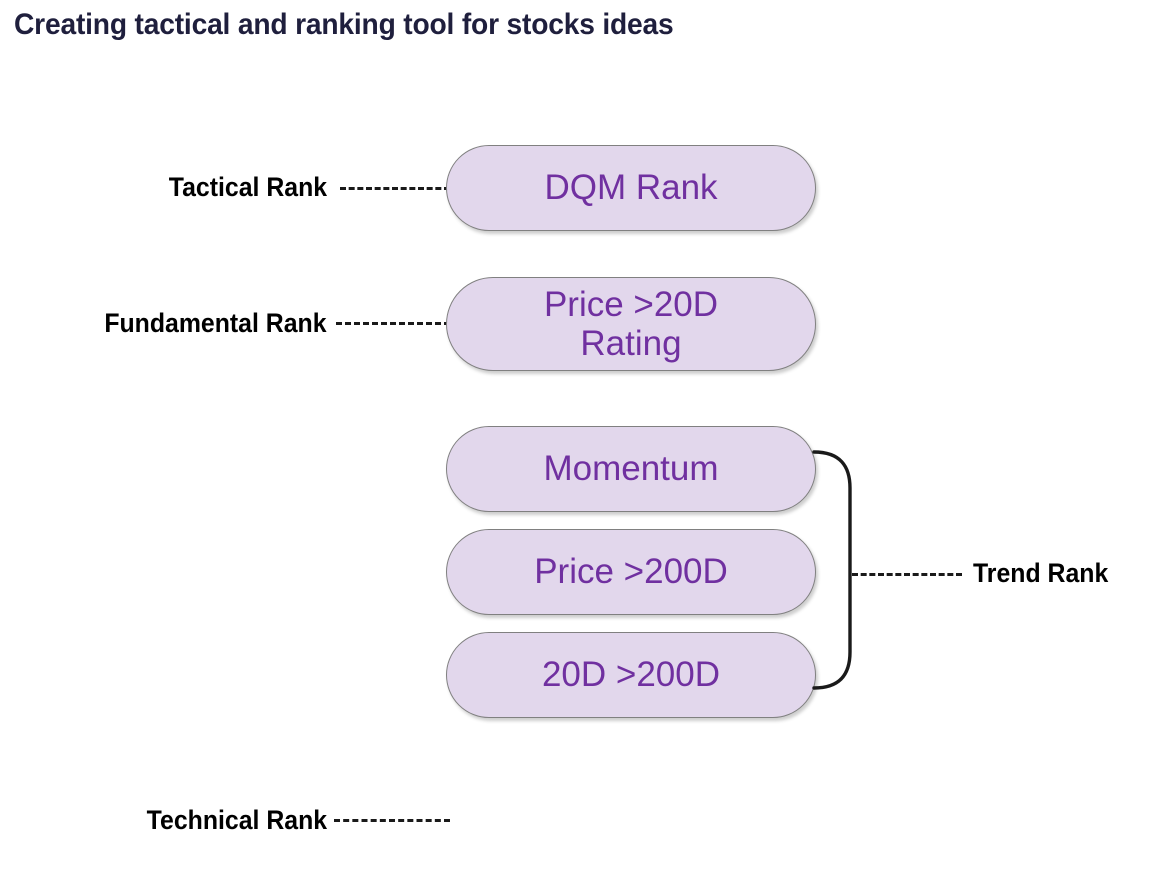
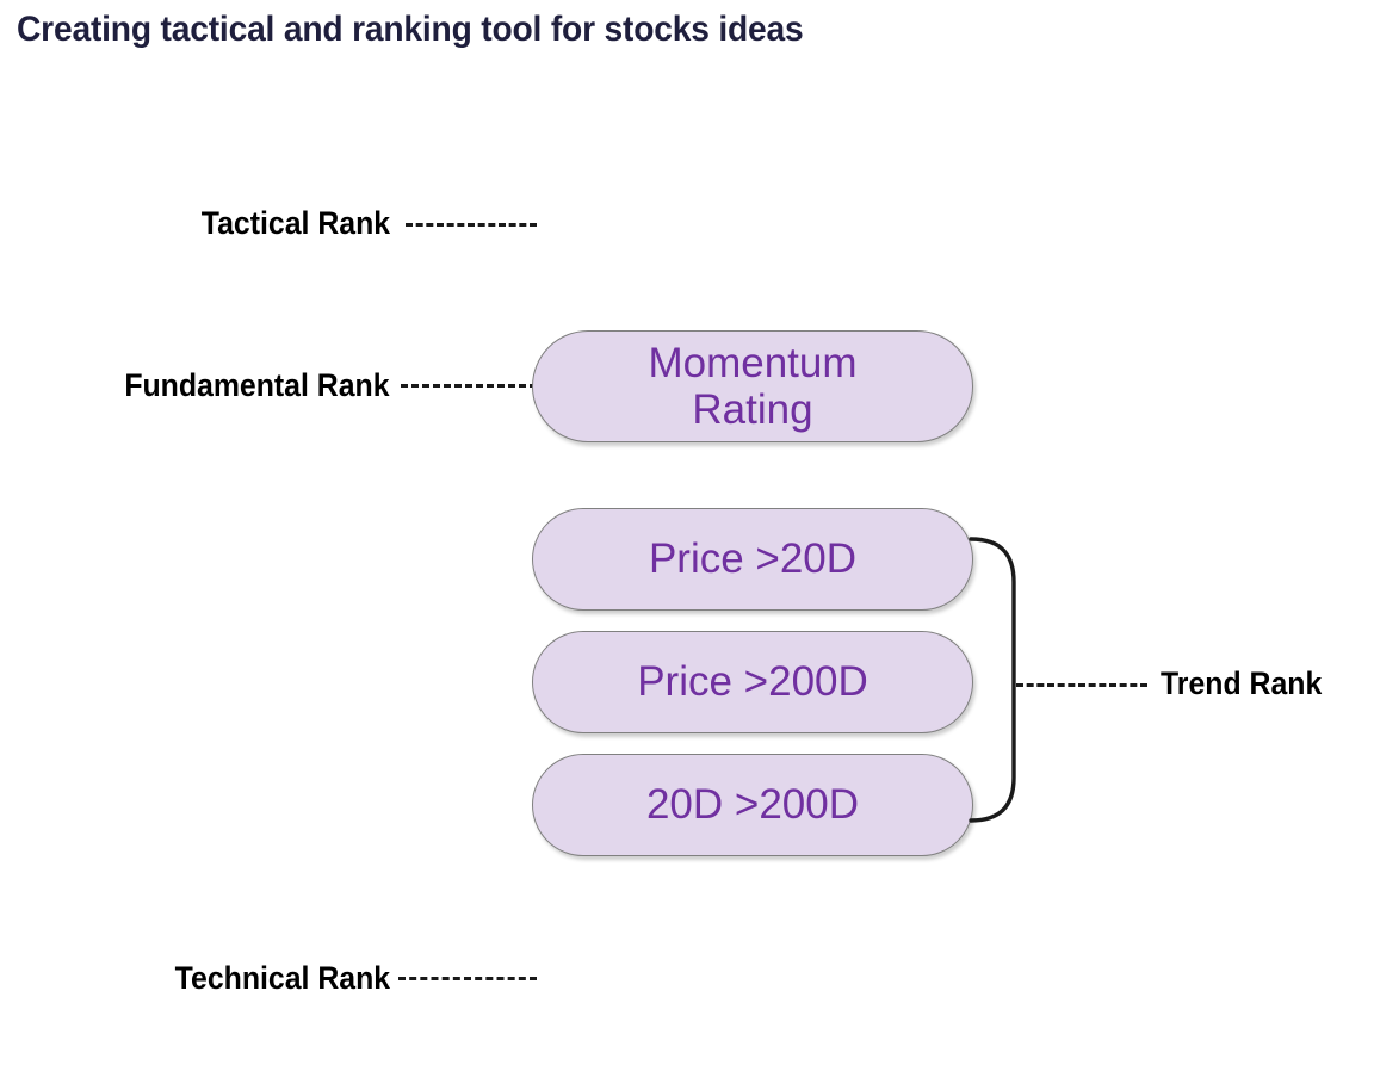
  Creating tactical and ranking tool for stocks ideas
  Tactical Rank
- DQM Rank
  Fundamental Rank
- Price >20D
+ Momentum
  Rating
- Momentum
+ Price >20D
  Price >200D
  20D >200D
  Trend Rank
  Technical Rank
